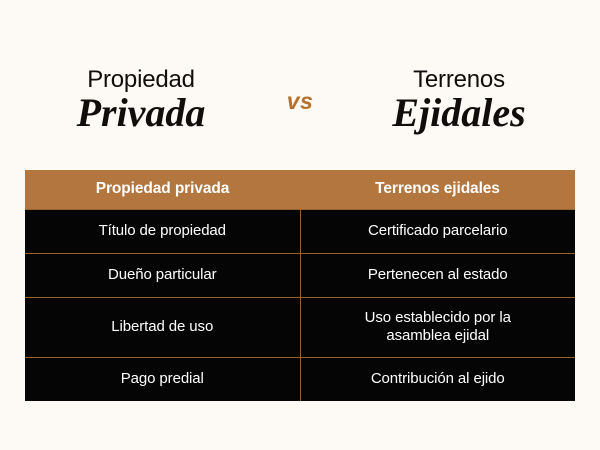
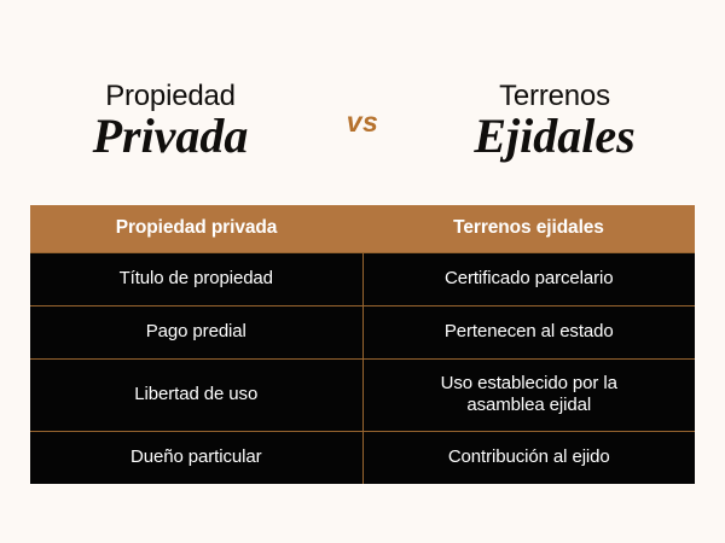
  Propiedad
  Privada
  vs
  Terrenos
  Ejidales
  Propiedad privada	Terrenos ejidales
  Título de propiedad	Certificado parcelario
- Dueño particular	Pertenecen al estado
+ Pago predial	Pertenecen al estado
  Libertad de uso	Uso establecido por la asamblea ejidal
- Pago predial	Contribución al ejido
+ Dueño particular	Contribución al ejido
